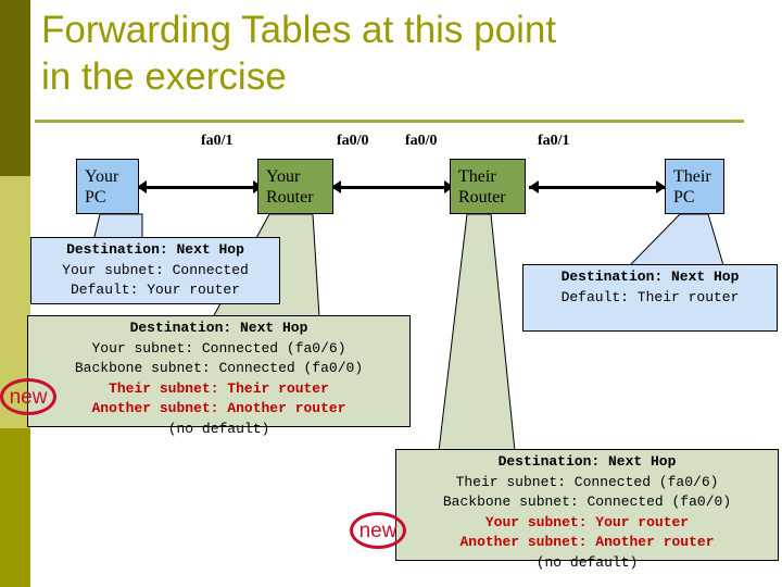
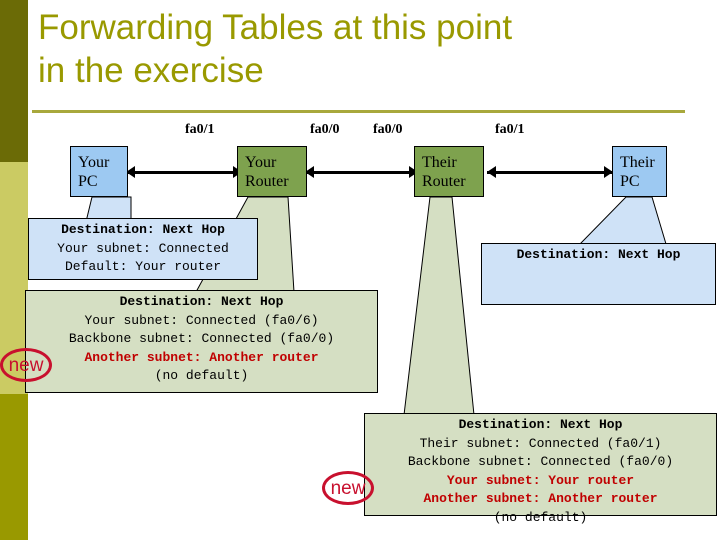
  Forwarding Tables at this point
  in the exercise
  fa0/1
  fa0/0
  fa0/0
  fa0/1
  Your
  PC
  Your
  Router
  Their
  Router
  Their
  PC
  Destination: Next Hop
  Your subnet: Connected
  Default: Your router
  Destination: Next Hop
  Your subnet: Connected (fa0/6)
  Backbone subnet: Connected (fa0/0)
- Their subnet: Their router
  Another subnet: Another router
  (no default)
  new
  Destination: Next Hop
- Default: Their router
  Destination: Next Hop
- Their subnet: Connected (fa0/6)
+ Their subnet: Connected (fa0/1)
  Backbone subnet: Connected (fa0/0)
  Your subnet: Your router
  Another subnet: Another router
  (no default)
  new
